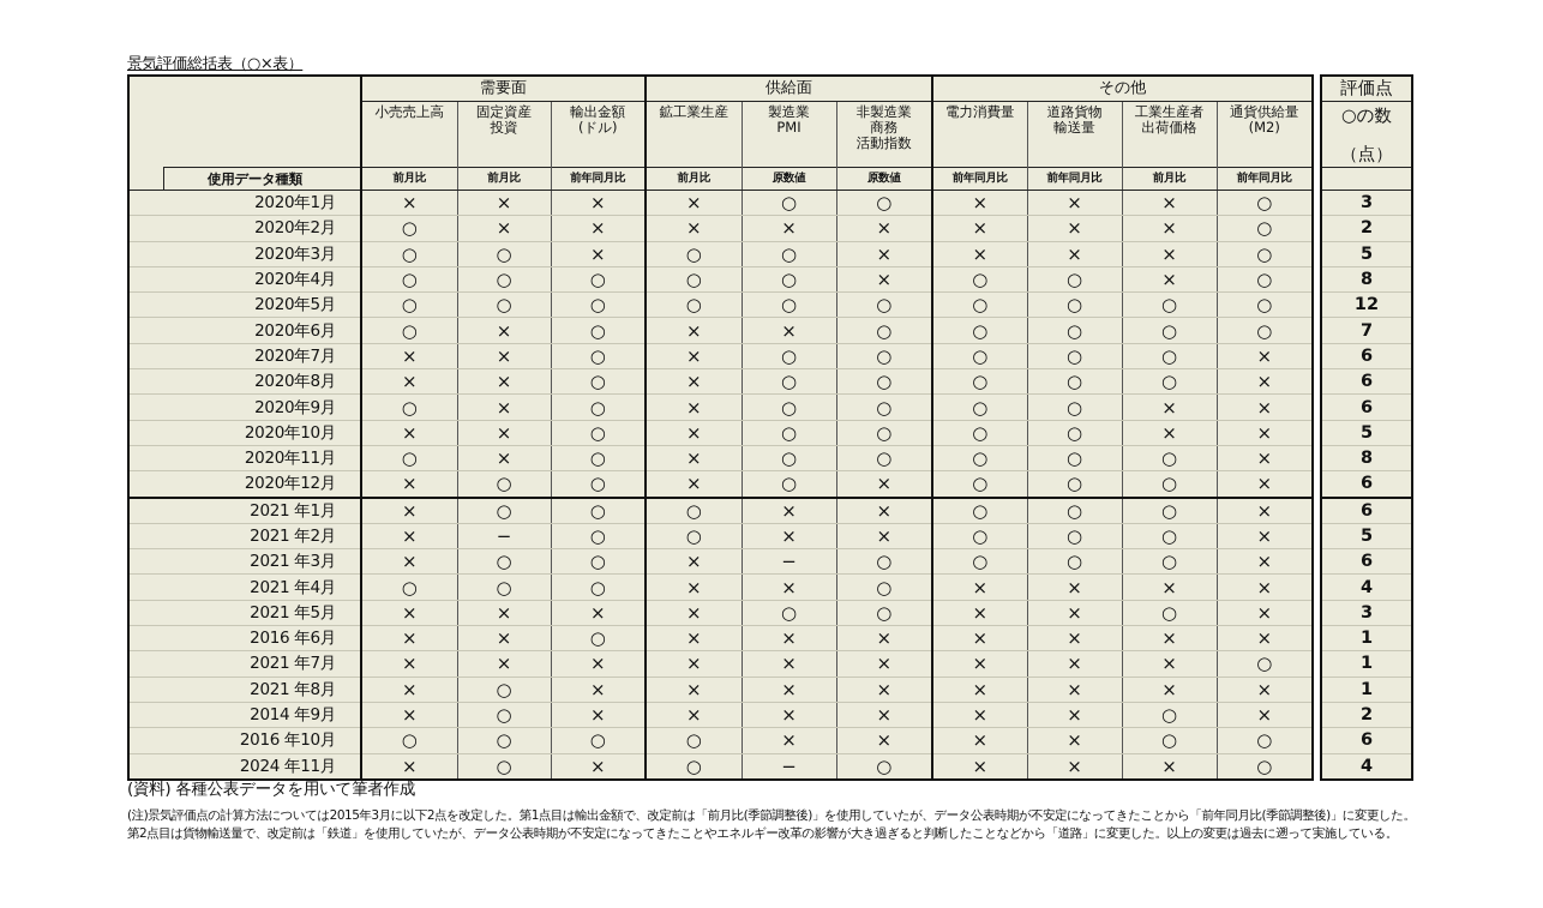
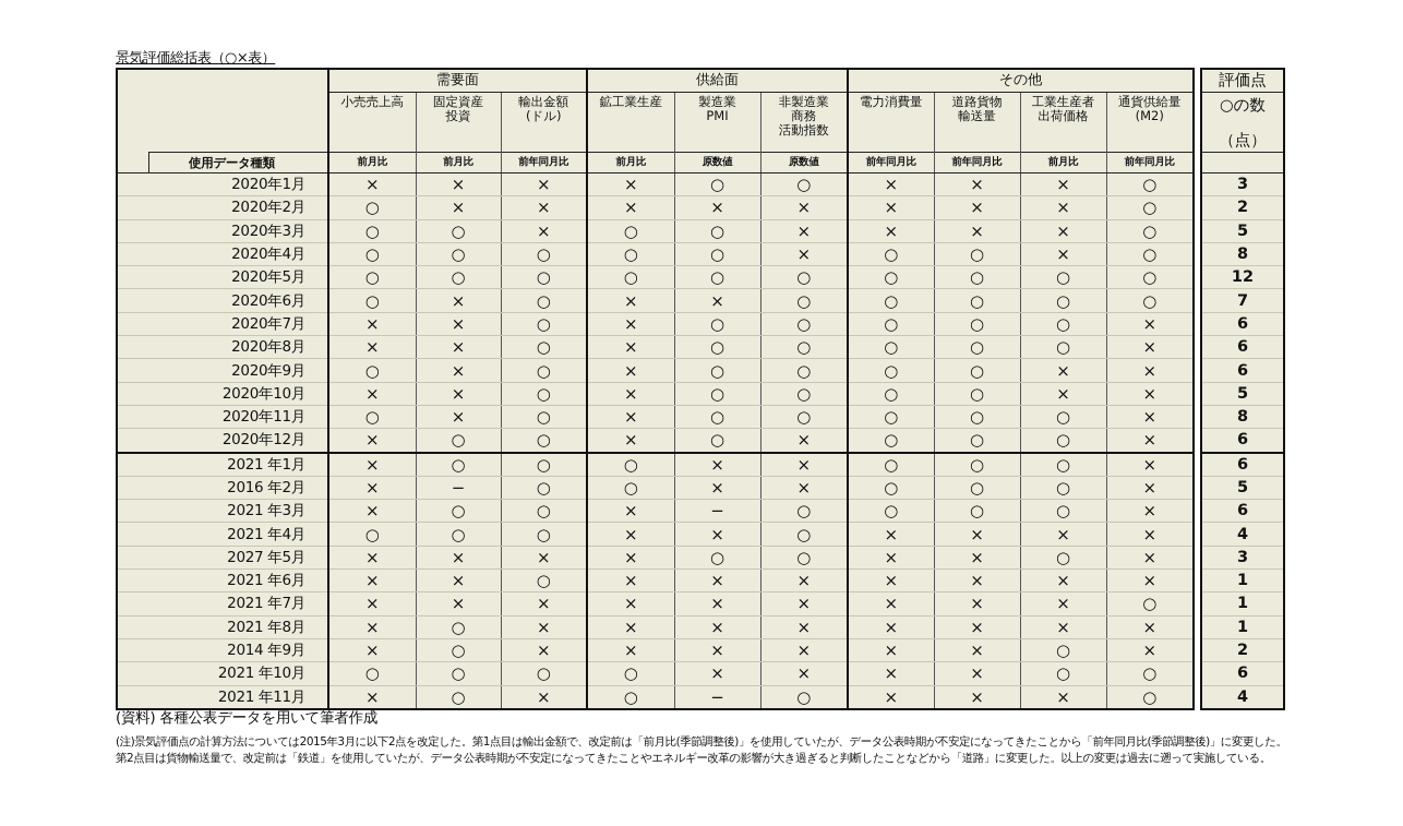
  景気評価総括表（○×表）
  	需要面	供給面	その他
  	小売売上高	固定資産 投資	輸出金額 (ドル)	鉱工業生産	製造業 PMI	非製造業 商務 活動指数	電力消費量	道路貨物 輸送量	工業生産者 出荷価格	通貨供給量 (M2)
  使用データ種類	前月比	前月比	前年同月比	前月比	原数値	原数値	前年同月比	前年同月比	前月比	前年同月比
  2020年1月	×	×	×	×	○	○	×	×	×	○
  2020年2月	○	×	×	×	×	×	×	×	×	○
  2020年3月	○	○	×	○	○	×	×	×	×	○
  2020年4月	○	○	○	○	○	×	○	○	×	○
  2020年5月	○	○	○	○	○	○	○	○	○	○
  2020年6月	○	×	○	×	×	○	○	○	○	○
  2020年7月	×	×	○	×	○	○	○	○	○	×
  2020年8月	×	×	○	×	○	○	○	○	○	×
  2020年9月	○	×	○	×	○	○	○	○	×	×
  2020年10月	×	×	○	×	○	○	○	○	×	×
  2020年11月	○	×	○	×	○	○	○	○	○	×
  2020年12月	×	○	○	×	○	×	○	○	○	×
  2021 年1月	×	○	○	○	×	×	○	○	○	×
- 2021 年2月	×	−	○	○	×	×	○	○	○	×
+ 2016 年2月	×	−	○	○	×	×	○	○	○	×
  2021 年3月	×	○	○	×	−	○	○	○	○	×
  2021 年4月	○	○	○	×	×	○	×	×	×	×
- 2021 年5月	×	×	×	×	○	○	×	×	○	×
+ 2027 年5月	×	×	×	×	○	○	×	×	○	×
- 2016 年6月	×	×	○	×	×	×	×	×	×	×
+ 2021 年6月	×	×	○	×	×	×	×	×	×	×
  2021 年7月	×	×	×	×	×	×	×	×	×	○
  2021 年8月	×	○	×	×	×	×	×	×	×	×
  2014 年9月	×	○	×	×	×	×	×	×	○	×
- 2016 年10月	○	○	○	○	×	×	×	×	○	○
+ 2021 年10月	○	○	○	○	×	×	×	×	○	○
- 2024 年11月	×	○	×	○	−	○	×	×	×	○
+ 2021 年11月	×	○	×	○	−	○	×	×	×	○
  評価点
  ○の数 （点）
  3
  2
  5
  8
  12
  7
  6
  6
  6
  5
  8
  6
  6
  5
  6
  4
  3
  1
  1
  1
  2
  6
  4
  (資料) 各種公表データを用いて筆者作成
  (注)景気評価点の計算方法については2015年3月に以下2点を改定した。第1点目は輸出金額で、改定前は「前月比(季節調整後)」を使用していたが、データ公表時期が不安定になってきたことから「前年同月比(季節調整後)」に変更した。第2点目は貨物輸送量で、改定前は「鉄道」を使用していたが、データ公表時期が不安定になってきたことやエネルギー改革の影響が大き過ぎると判断したことなどから「道路」に変更した。以上の変更は過去に遡って実施している。
